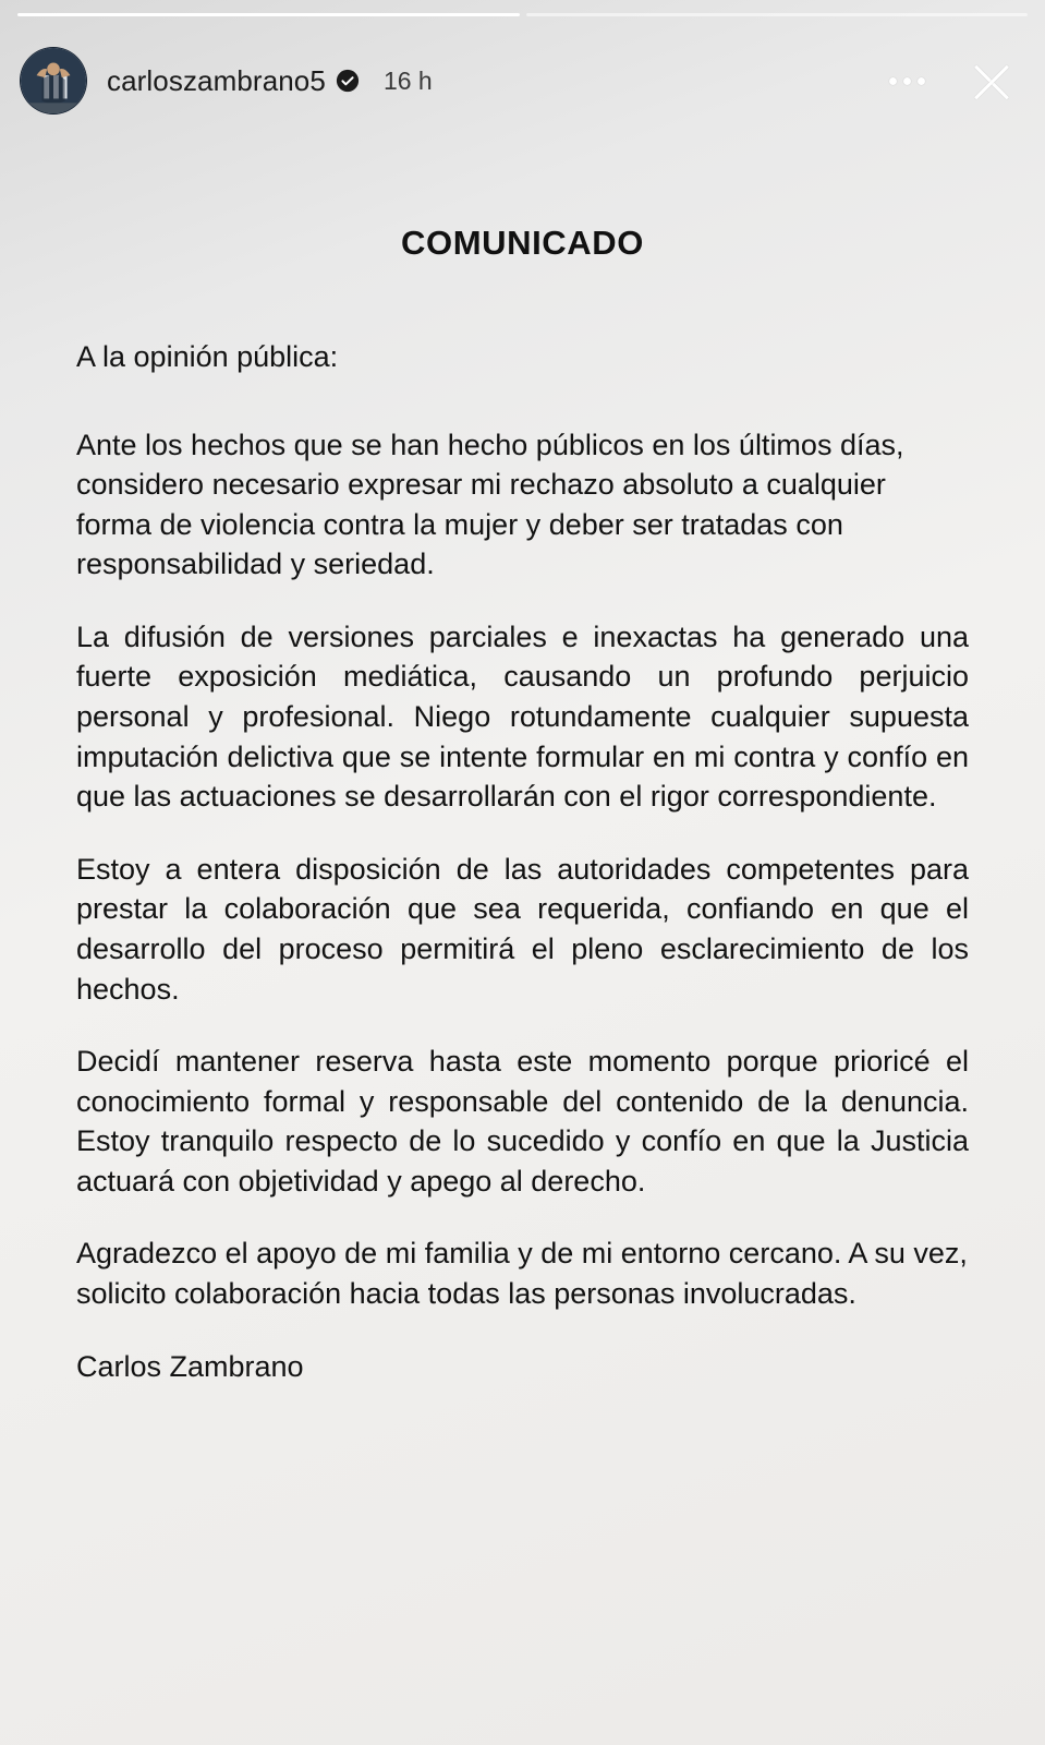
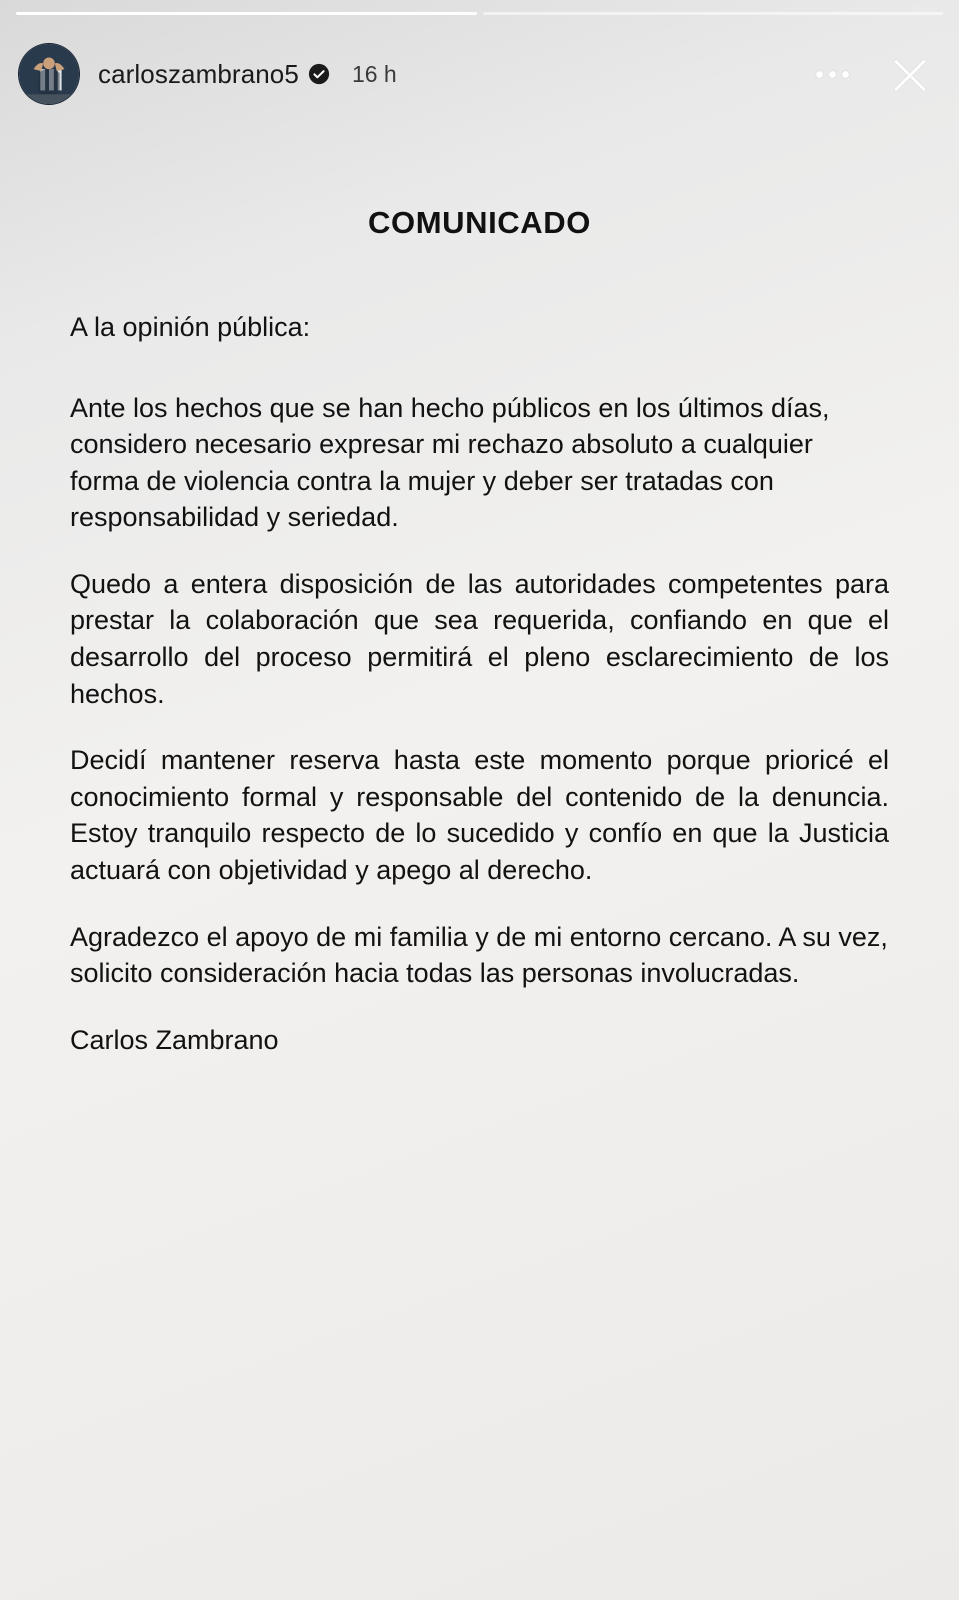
  carloszambrano5
  16 h
  COMUNICADO
  A la opinión pública:
  Ante los hechos que se han hecho públicos en los últimos días, considero necesario expresar mi rechazo absoluto a cualquier forma de violencia contra la mujer y deber ser tratadas con responsabilidad y seriedad.
- La difusión de versiones parciales e inexactas ha generado una fuerte exposición mediática, causando un profundo perjuicio personal y profesional. Niego rotundamente cualquier supuesta imputación delictiva que se intente formular en mi contra y confío en que las actuaciones se desarrollarán con el rigor correspondiente.
- Estoy a entera disposición de las autoridades competentes para prestar la colaboración que sea requerida, confiando en que el desarrollo del proceso permitirá el pleno esclarecimiento de los hechos.
+ Quedo a entera disposición de las autoridades competentes para prestar la colaboración que sea requerida, confiando en que el desarrollo del proceso permitirá el pleno esclarecimiento de los hechos.
  Decidí mantener reserva hasta este momento porque prioricé el conocimiento formal y responsable del contenido de la denuncia. Estoy tranquilo respecto de lo sucedido y confío en que la Justicia actuará con objetividad y apego al derecho.
- Agradezco el apoyo de mi familia y de mi entorno cercano. A su vez, solicito colaboración hacia todas las personas involucradas.
+ Agradezco el apoyo de mi familia y de mi entorno cercano. A su vez, solicito consideración hacia todas las personas involucradas.
  Carlos Zambrano
